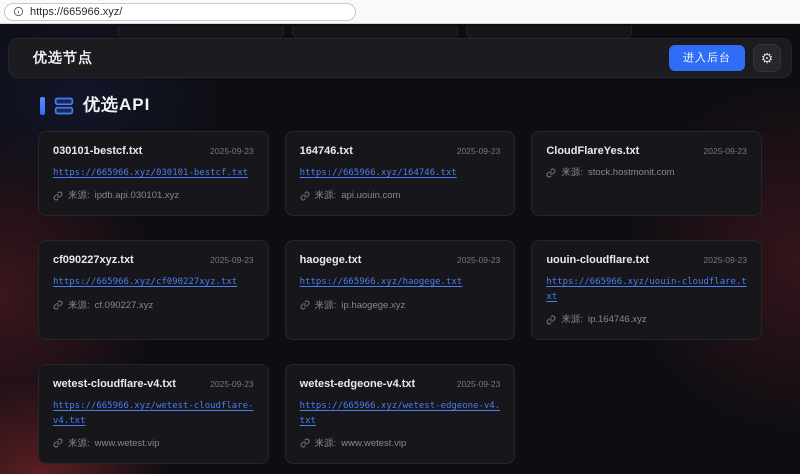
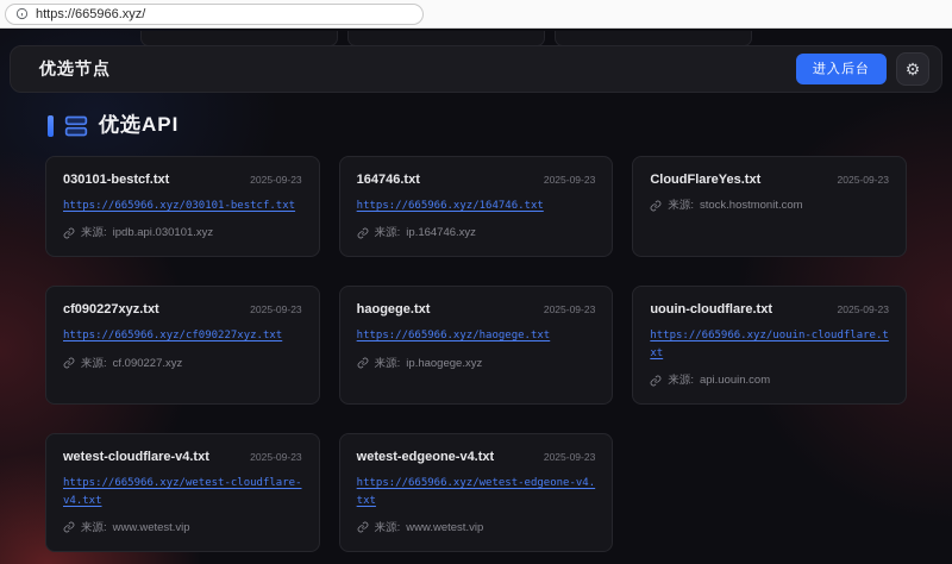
  https://665966.xyz/
  优选节点
  进入后台
  ⚙
  优选API
  030101-bestcf.txt
  2025-09-23
  https://665966.xyz/030101-bestcf.txt
  来源:
  ipdb.api.030101.xyz
  164746.txt
  2025-09-23
  https://665966.xyz/164746.txt
  来源:
- api.uouin.com
+ ip.164746.xyz
  CloudFlareYes.txt
  2025-09-23
  来源:
  stock.hostmonit.com
  cf090227xyz.txt
  2025-09-23
  https://665966.xyz/cf090227xyz.txt
  来源:
  cf.090227.xyz
  haogege.txt
  2025-09-23
  https://665966.xyz/haogege.txt
  来源:
  ip.haogege.xyz
  uouin-cloudflare.txt
  2025-09-23
  https://665966.xyz/uouin-cloudflare.txt
  来源:
- ip.164746.xyz
+ api.uouin.com
  wetest-cloudflare-v4.txt
  2025-09-23
  https://665966.xyz/wetest-cloudflare-v4.txt
  来源:
  www.wetest.vip
  wetest-edgeone-v4.txt
  2025-09-23
  https://665966.xyz/wetest-edgeone-v4.txt
  来源:
  www.wetest.vip
